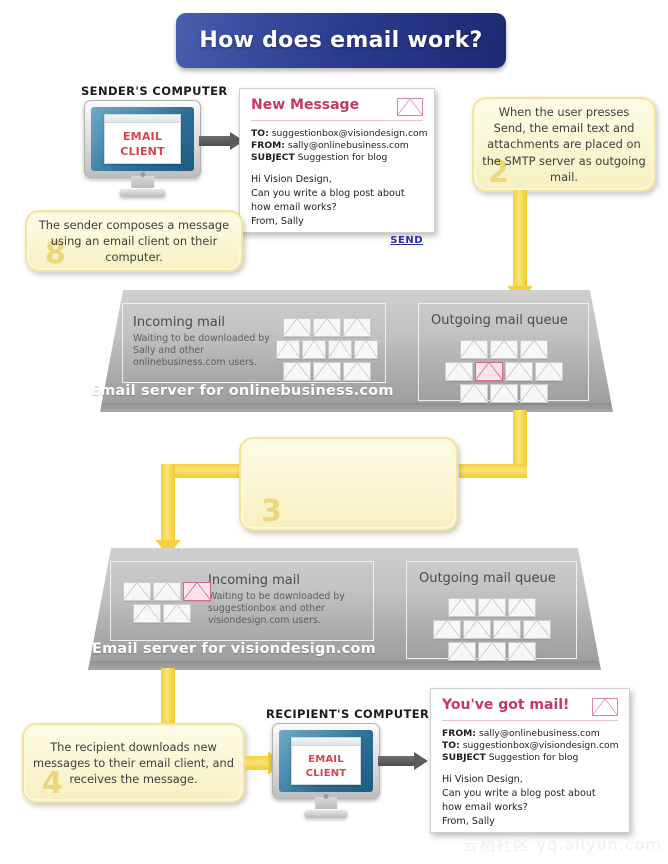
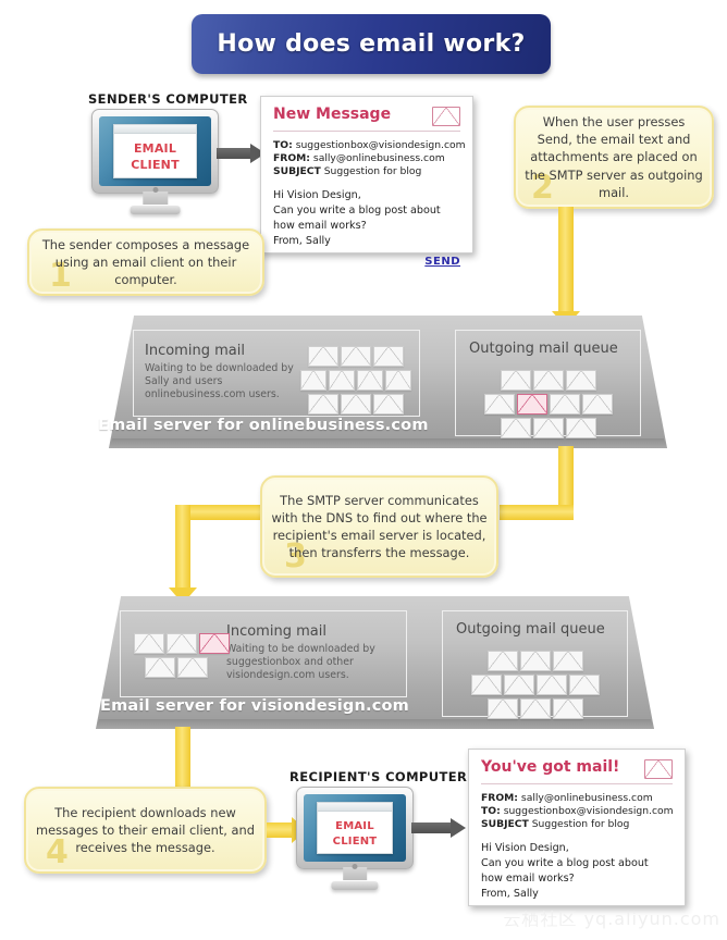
  How does email work?
  SENDER'S COMPUTER
  email
  client
  New Message
  TO: suggestionbox@visiondesign.com
  FROM: sally@onlinebusiness.com
  SUBJECT Suggestion for blog
  Hi Vision Design,
  Can you write a blog post about
  how email works?
  From, Sally
  SEND
- 8
+ 1
  The sender composes a message using an email client on their computer.
  2
  When the user presses Send, the email text and attachments are placed on the SMTP server as outgoing mail.
  Incoming mail
- Waiting to be downloaded by Sally and other onlinebusiness.com users.
+ Waiting to be downloaded by Sally and users onlinebusiness.com users.
  Outgoing mail queue
  Email server for onlinebusiness.com
  3
+ The SMTP server communicates with the DNS to find out where the recipient's email server is located, then transferrs the message.
  Incoming mail
  Waiting to be downloaded by suggestionbox and other visiondesign.com users.
  Outgoing mail queue
  Email server for visiondesign.com
  4
  The recipient downloads new messages to their email client, and receives the message.
  RECIPIENT'S COMPUTER
  email
  client
  You've got mail!
  FROM: sally@onlinebusiness.com
  TO: suggestionbox@visiondesign.com
  SUBJECT Suggestion for blog
  Hi Vision Design,
  Can you write a blog post about
  how email works?
  From, Sally
  云栖社区 yq.aliyun.com
